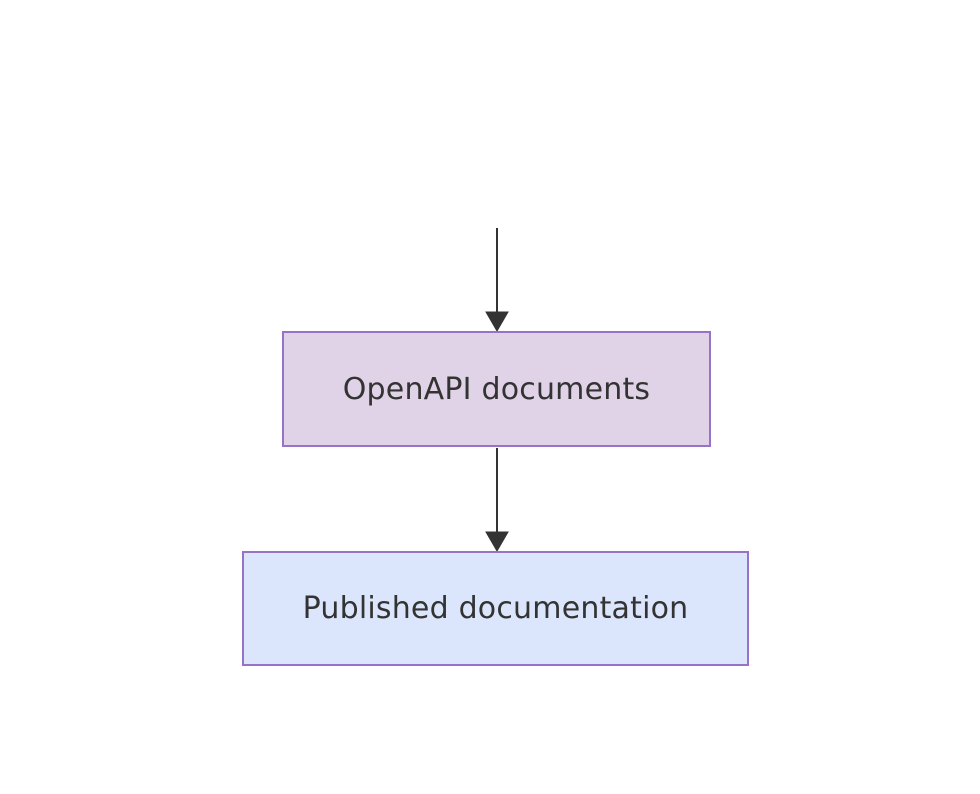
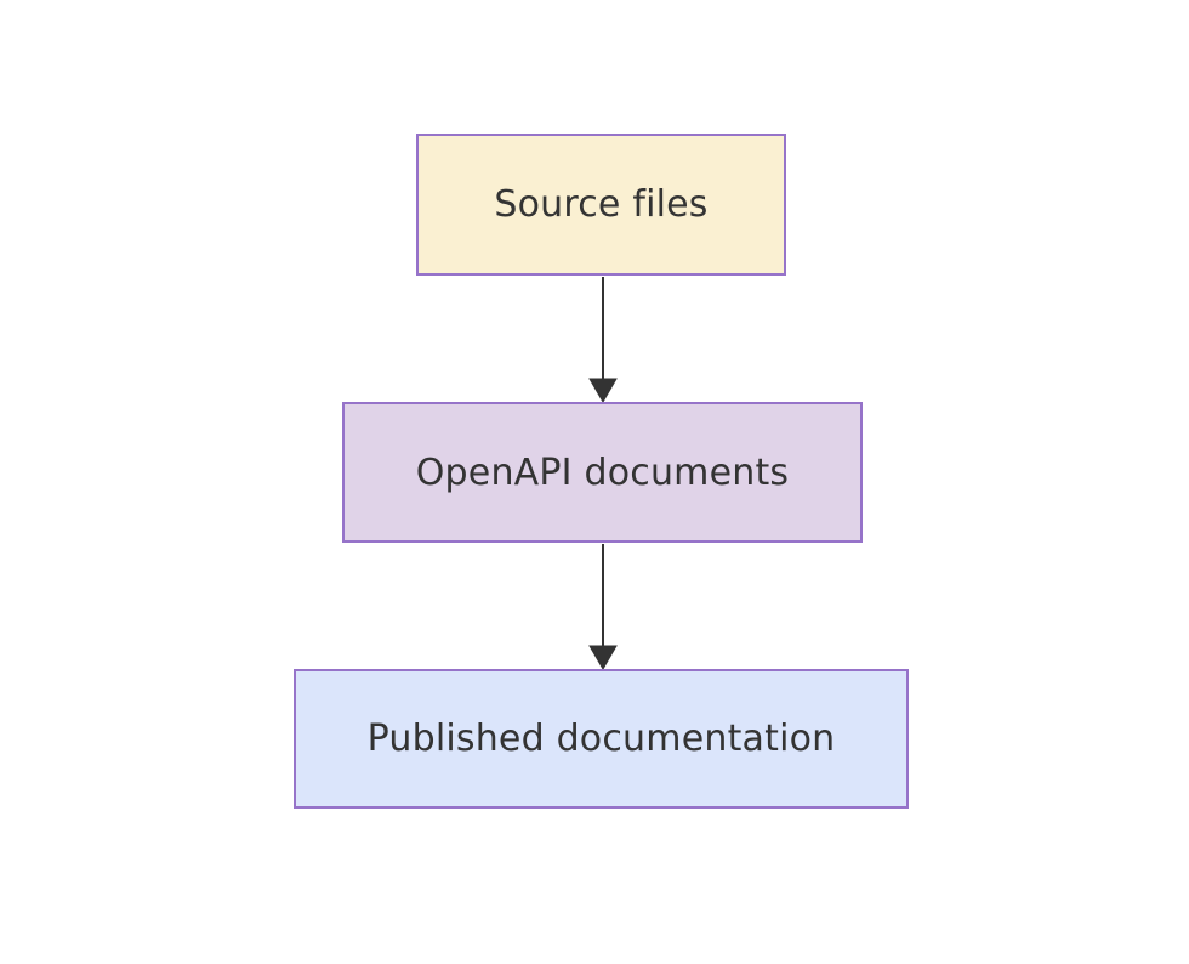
+ Source files
  OpenAPI documents
  Published documentation
